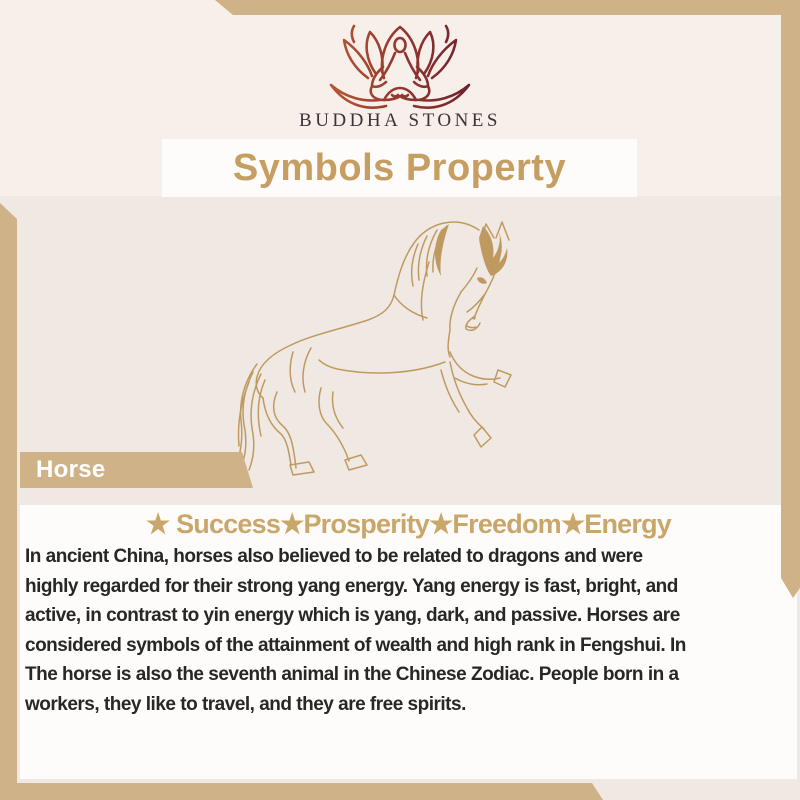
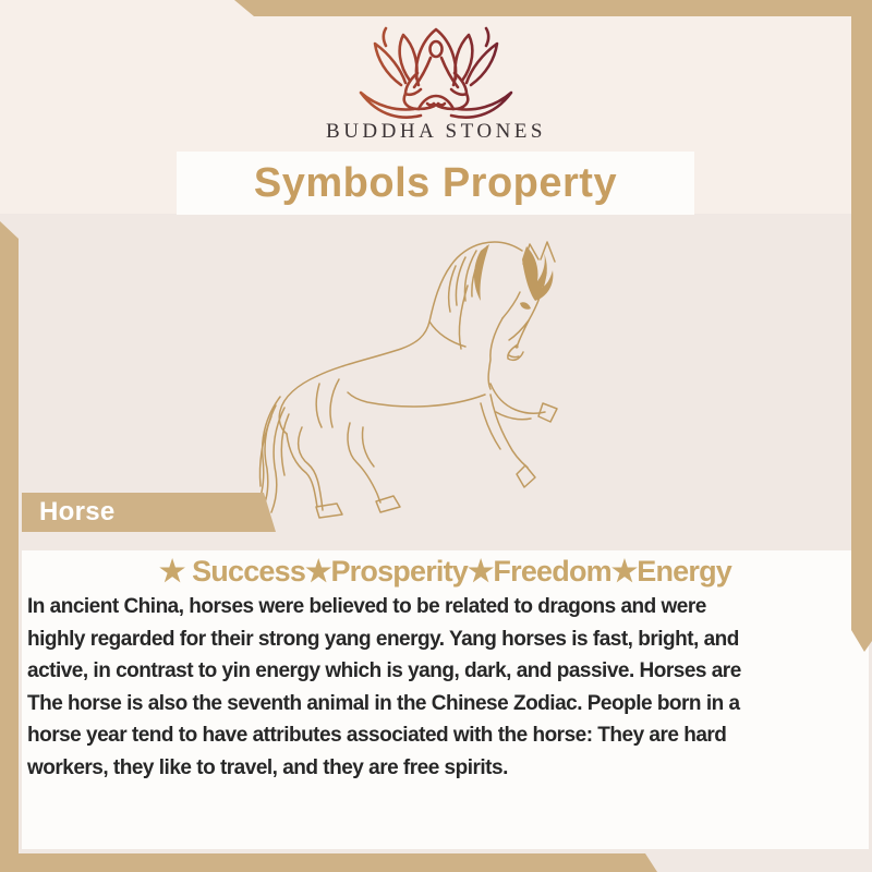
  BUDDHA STONES
  Symbols Property
  Horse
  ★ Success★Prosperity★Freedom★Energy
- In ancient China, horses also believed to be related to dragons and were
+ In ancient China, horses were believed to be related to dragons and were
- highly regarded for their strong yang energy. Yang energy is fast, bright, and
+ highly regarded for their strong yang energy. Yang horses is fast, bright, and
  active, in contrast to yin energy which is yang, dark, and passive. Horses are
- considered symbols of the attainment of wealth and high rank in Fengshui. In
  The horse is also the seventh animal in the Chinese Zodiac. People born in a
+ horse year tend to have attributes associated with the horse: They are hard
  workers, they like to travel, and they are free spirits.
